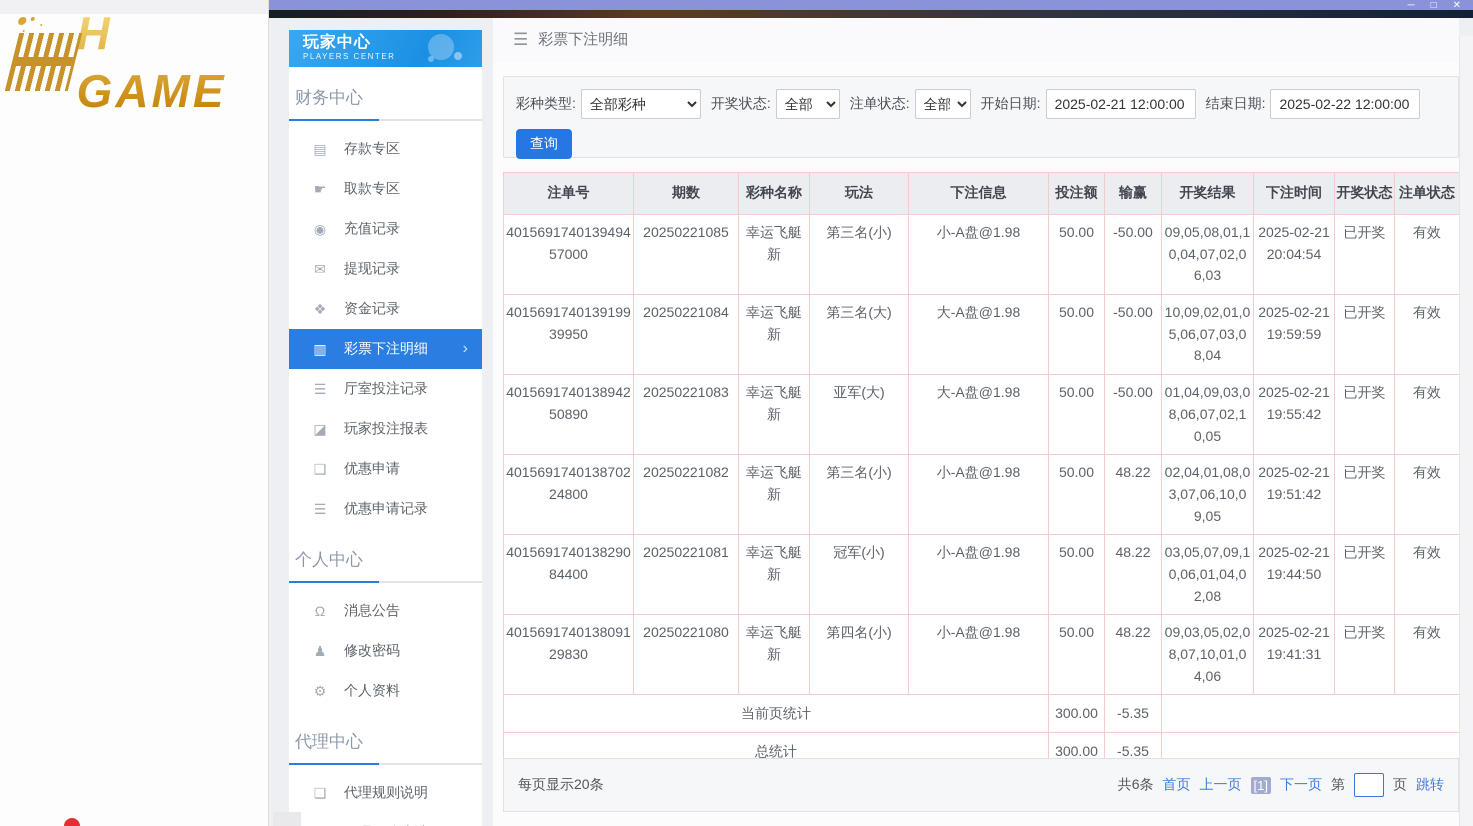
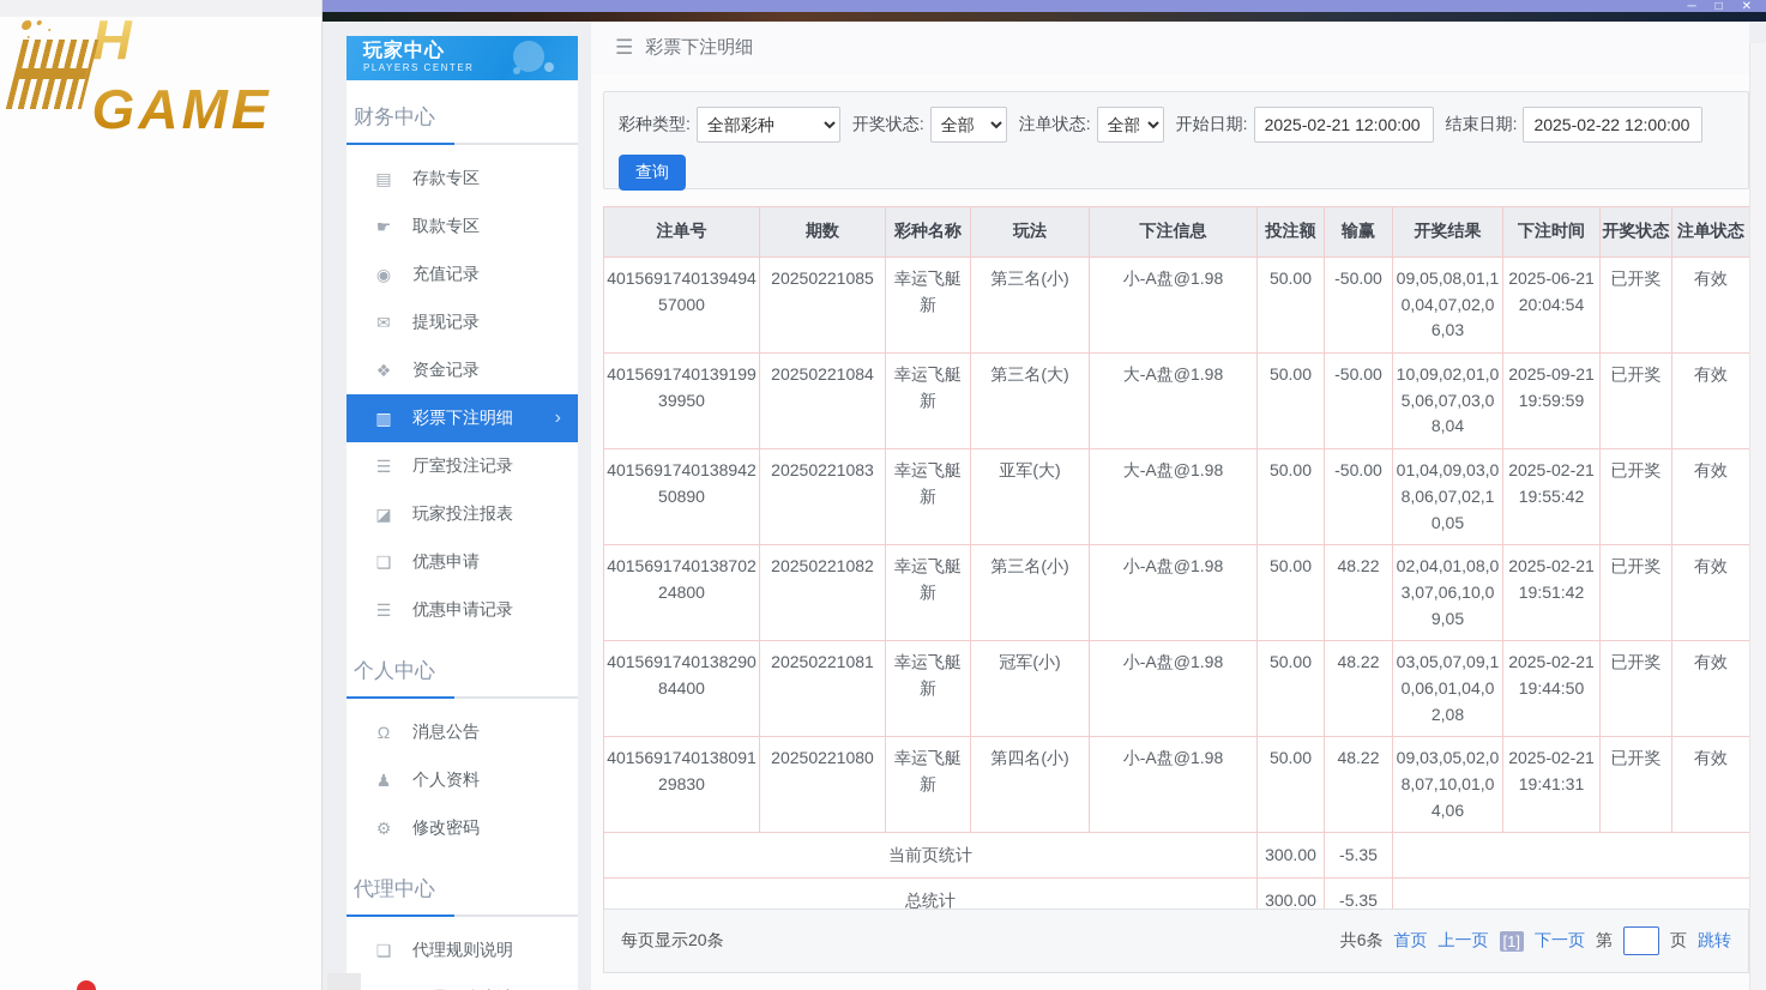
  H GAME
  ─
  □
  ✕
  玩家中心
  PLAYERS CENTER
  财务中心
  ▤
  存款专区
  ☛
  取款专区
  ◉
  充值记录
  ✉
  提现记录
  ❖
  资金记录
  ▥
  彩票下注明细
  ›
  ☰
  厅室投注记录
  ◪
  玩家投注报表
  ❑
  优惠申请
  ☰
  优惠申请记录
  个人中心
  Ω
  消息公告
  ♟
- 修改密码
+ 个人资料
  ⚙
- 个人资料
+ 修改密码
  代理中心
  ❏
  代理规则说明
  ☰
  彩票下注明细
  彩种类型:
  全部彩种
  开奖状态:
  全部
  注单状态:
  全部
  开始日期:
  2025-02-21 12:00:00
  结束日期:
  2025-02-22 12:00:00
  查询
  注单号	期数	彩种名称	玩法	下注信息	投注额	输赢	开奖结果	下注时间	开奖状态	注单状态
- 401569174013949457000	20250221085	幸运飞艇新	第三名(小)	小-A盘@1.98	50.00	-50.00	09,05,08,01,10,04,07,02,06,03	2025-02-21 20:04:54	已开奖	有效
+ 401569174013949457000	20250221085	幸运飞艇新	第三名(小)	小-A盘@1.98	50.00	-50.00	09,05,08,01,10,04,07,02,06,03	2025-06-21 20:04:54	已开奖	有效
- 401569174013919939950	20250221084	幸运飞艇新	第三名(大)	大-A盘@1.98	50.00	-50.00	10,09,02,01,05,06,07,03,08,04	2025-02-21 19:59:59	已开奖	有效
+ 401569174013919939950	20250221084	幸运飞艇新	第三名(大)	大-A盘@1.98	50.00	-50.00	10,09,02,01,05,06,07,03,08,04	2025-09-21 19:59:59	已开奖	有效
  401569174013894250890	20250221083	幸运飞艇新	亚军(大)	大-A盘@1.98	50.00	-50.00	01,04,09,03,08,06,07,02,10,05	2025-02-21 19:55:42	已开奖	有效
  401569174013870224800	20250221082	幸运飞艇新	第三名(小)	小-A盘@1.98	50.00	48.22	02,04,01,08,03,07,06,10,09,05	2025-02-21 19:51:42	已开奖	有效
  401569174013829084400	20250221081	幸运飞艇新	冠军(小)	小-A盘@1.98	50.00	48.22	03,05,07,09,10,06,01,04,02,08	2025-02-21 19:44:50	已开奖	有效
  401569174013809129830	20250221080	幸运飞艇新	第四名(小)	小-A盘@1.98	50.00	48.22	09,03,05,02,08,07,10,01,04,06	2025-02-21 19:41:31	已开奖	有效
  当前页统计	300.00	-5.35
  总统计	300.00	-5.35
  每页显示20条
  共6条
  首页
  上一页
  [1]
  下一页
  第
  页
  跳转
